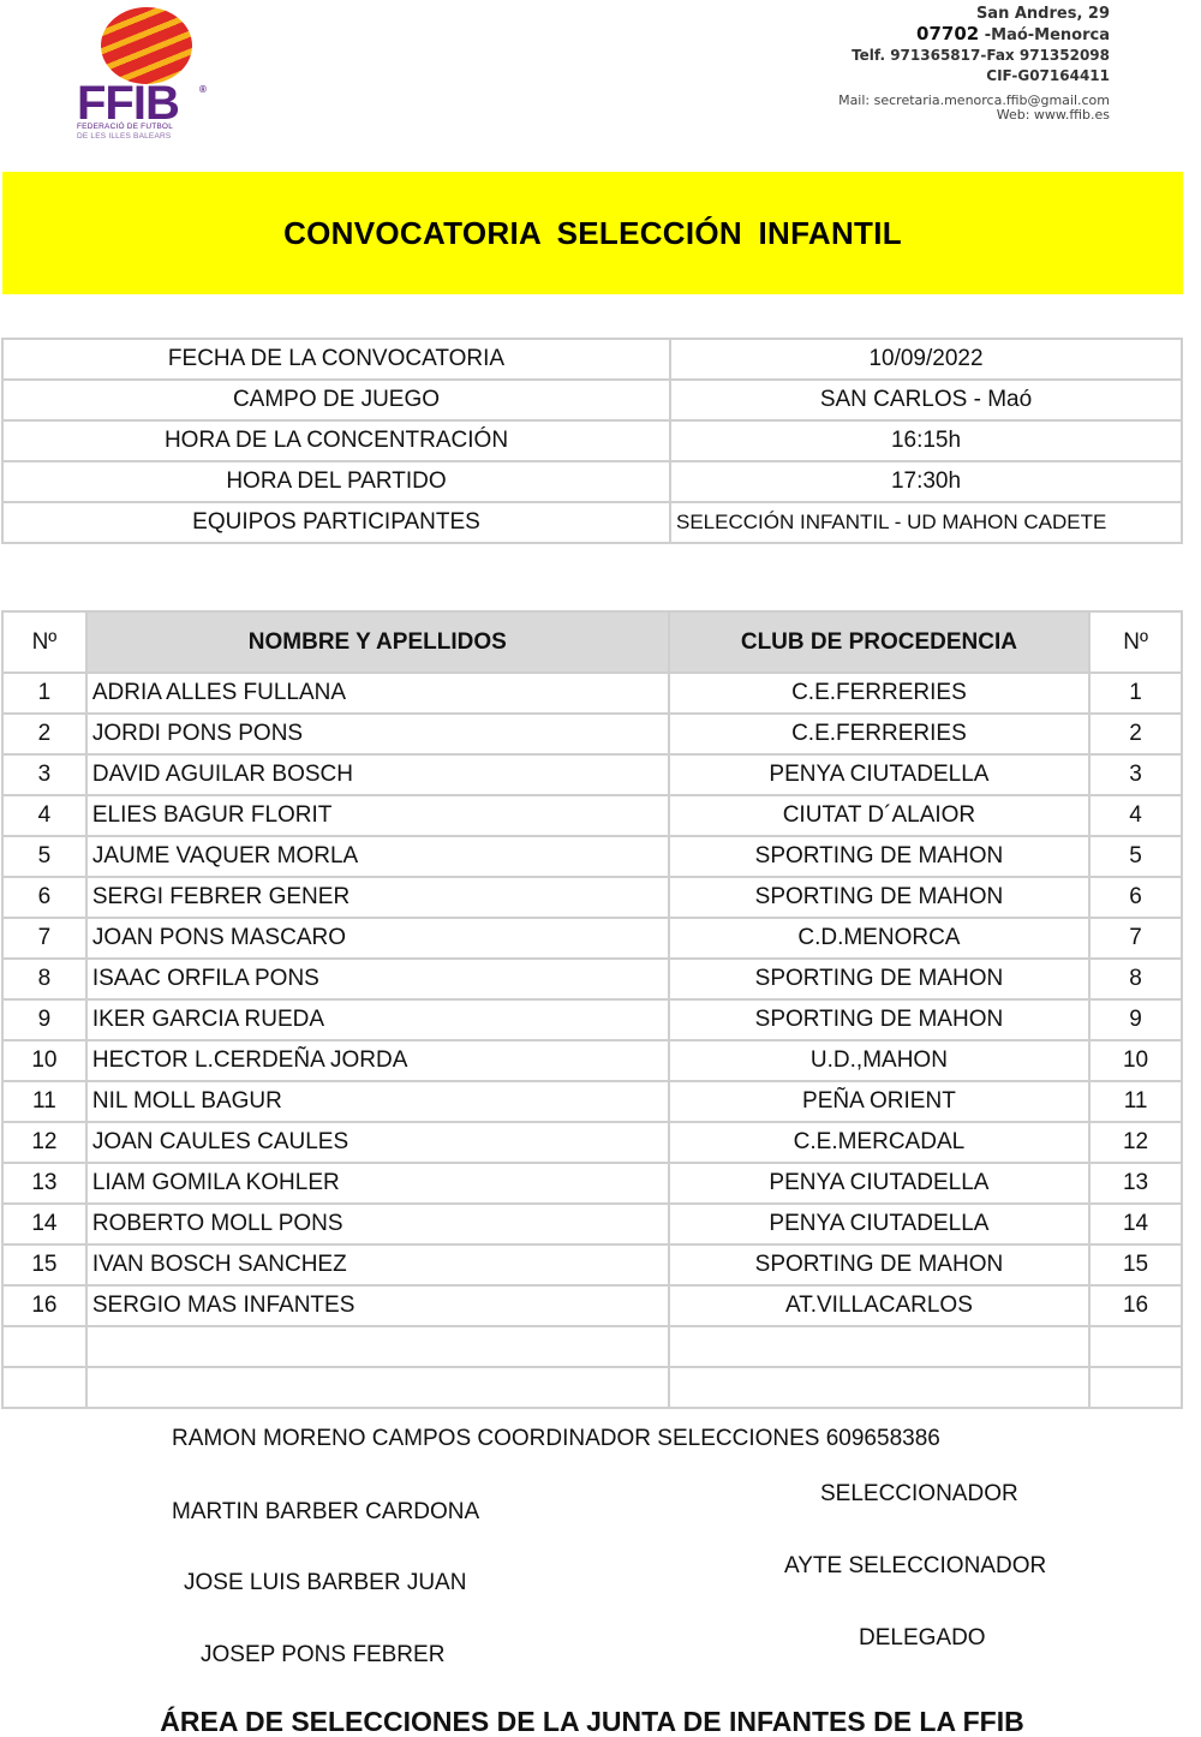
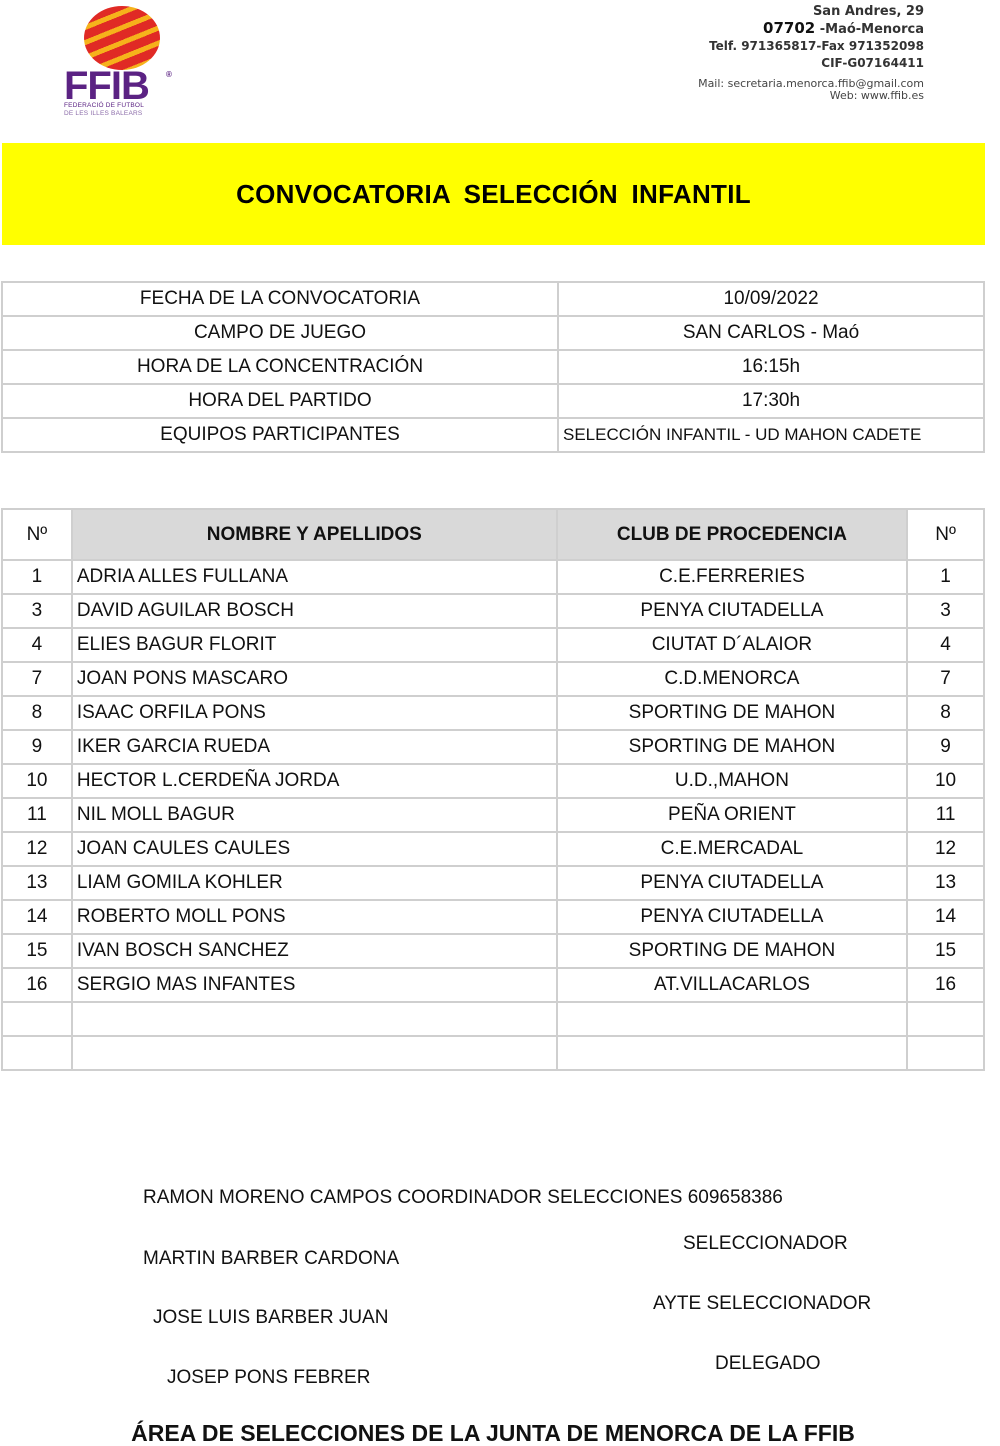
  FFIB
  ®
  San Andres, 29
  07702 -Maó-Menorca
  Telf. 971365817-Fax 971352098
  CIF-G07164411
  Mail: secretaria.menorca.ffib@gmail.com
  Web: www.ffib.es
  CONVOCATORIA SELECCIÓN INFANTIL
  FECHA DE LA CONVOCATORIA	10/09/2022
  CAMPO DE JUEGO	SAN CARLOS - Maó
  HORA DE LA CONCENTRACIÓN	16:15h
  HORA DEL PARTIDO	17:30h
  EQUIPOS PARTICIPANTES	SELECCIÓN INFANTIL - UD MAHON CADETE
  Nº	NOMBRE Y APELLIDOS	CLUB DE PROCEDENCIA	Nº
  1	ADRIA ALLES FULLANA	C.E.FERRERIES	1
- 2	JORDI PONS PONS	C.E.FERRERIES	2
  3	DAVID AGUILAR BOSCH	PENYA CIUTADELLA	3
  4	ELIES BAGUR FLORIT	CIUTAT D´ALAIOR	4
- 5	JAUME VAQUER MORLA	SPORTING DE MAHON	5
- 6	SERGI FEBRER GENER	SPORTING DE MAHON	6
  7	JOAN PONS MASCARO	C.D.MENORCA	7
  8	ISAAC ORFILA PONS	SPORTING DE MAHON	8
  9	IKER GARCIA RUEDA	SPORTING DE MAHON	9
  10	HECTOR L.CERDEÑA JORDA	U.D.,MAHON	10
  11	NIL MOLL BAGUR	PEÑA ORIENT	11
  12	JOAN CAULES CAULES	C.E.MERCADAL	12
  13	LIAM GOMILA KOHLER	PENYA CIUTADELLA	13
  14	ROBERTO MOLL PONS	PENYA CIUTADELLA	14
  15	IVAN BOSCH SANCHEZ	SPORTING DE MAHON	15
  16	SERGIO MAS INFANTES	AT.VILLACARLOS	16
  RAMON MORENO CAMPOS COORDINADOR SELECCIONES 609658386
  MARTIN BARBER CARDONA
  SELECCIONADOR
  JOSE LUIS BARBER JUAN
  AYTE SELECCIONADOR
  JOSEP PONS FEBRER
  DELEGADO
- ÁREA DE SELECCIONES DE LA JUNTA DE INFANTES DE LA FFIB
+ ÁREA DE SELECCIONES DE LA JUNTA DE MENORCA DE LA FFIB
